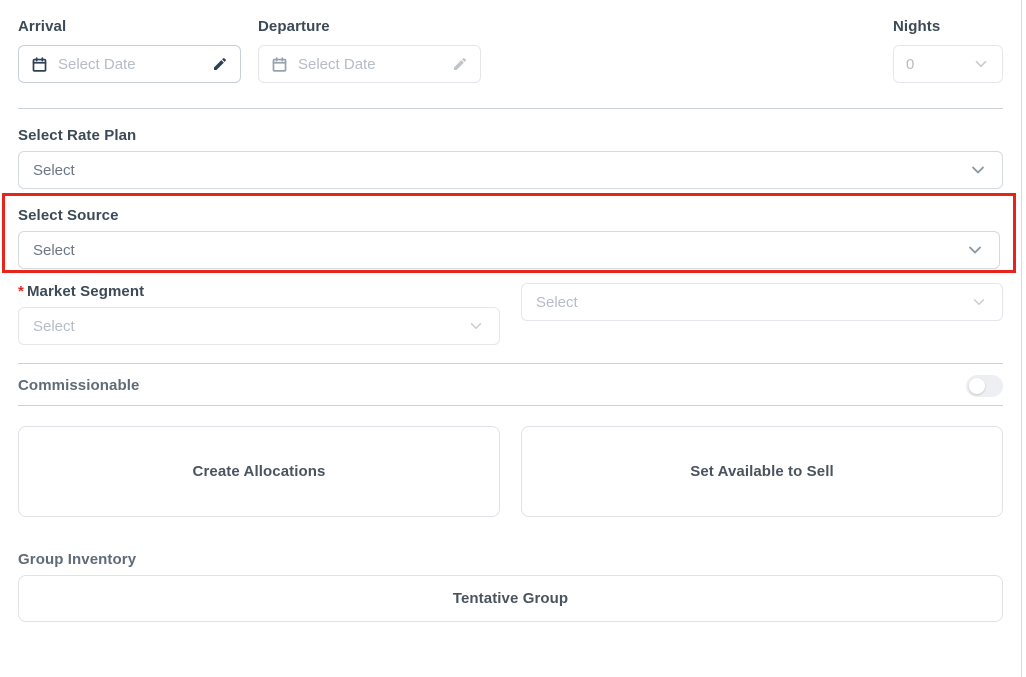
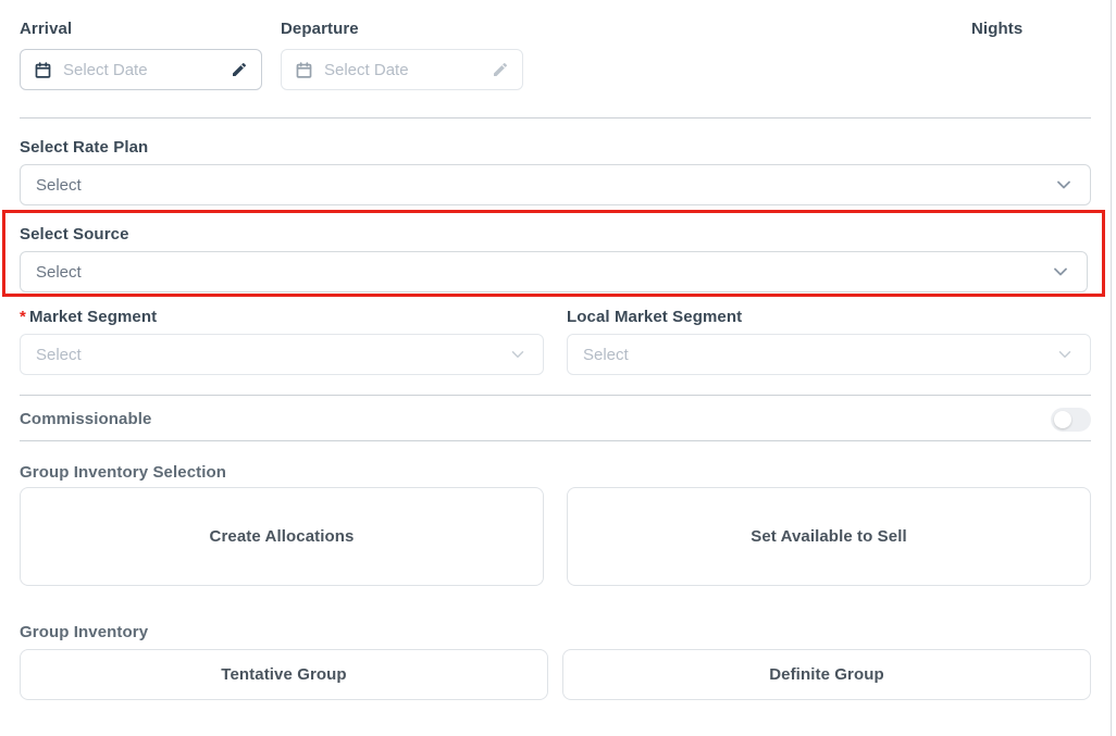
  Arrival
  Select Date
  Departure
  Select Date
  Nights
- 0
  Select Rate Plan
  Select
  Select Source
  Select
  * Market Segment
  Select
+ Local Market Segment
  Select
  Commissionable
+ Group Inventory Selection
  Create Allocations
  Set Available to Sell
  Group Inventory
  Tentative Group
+ Definite Group
